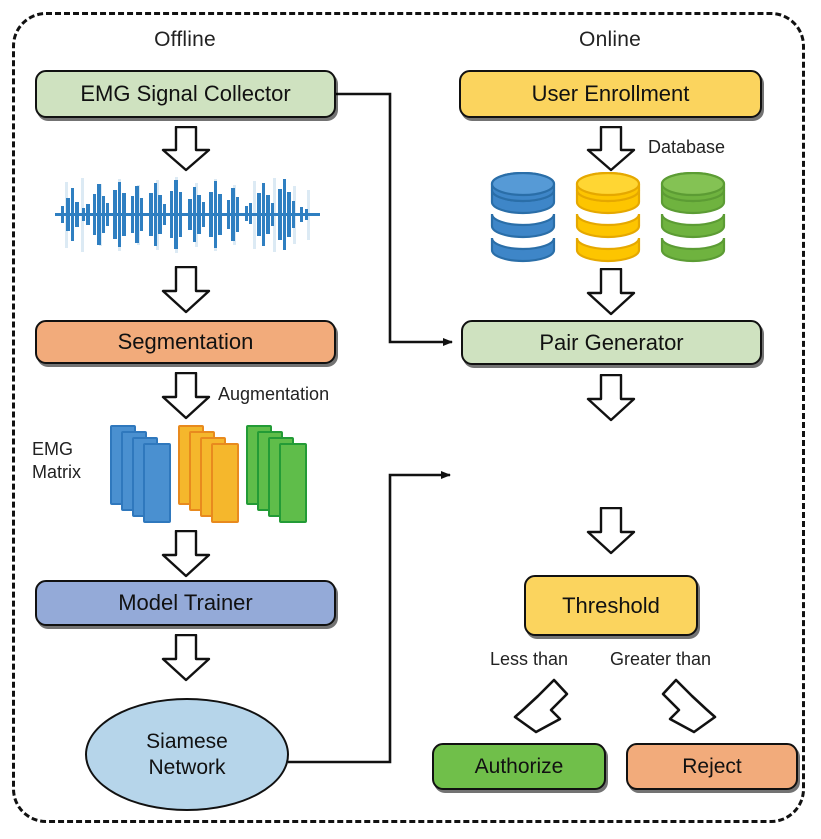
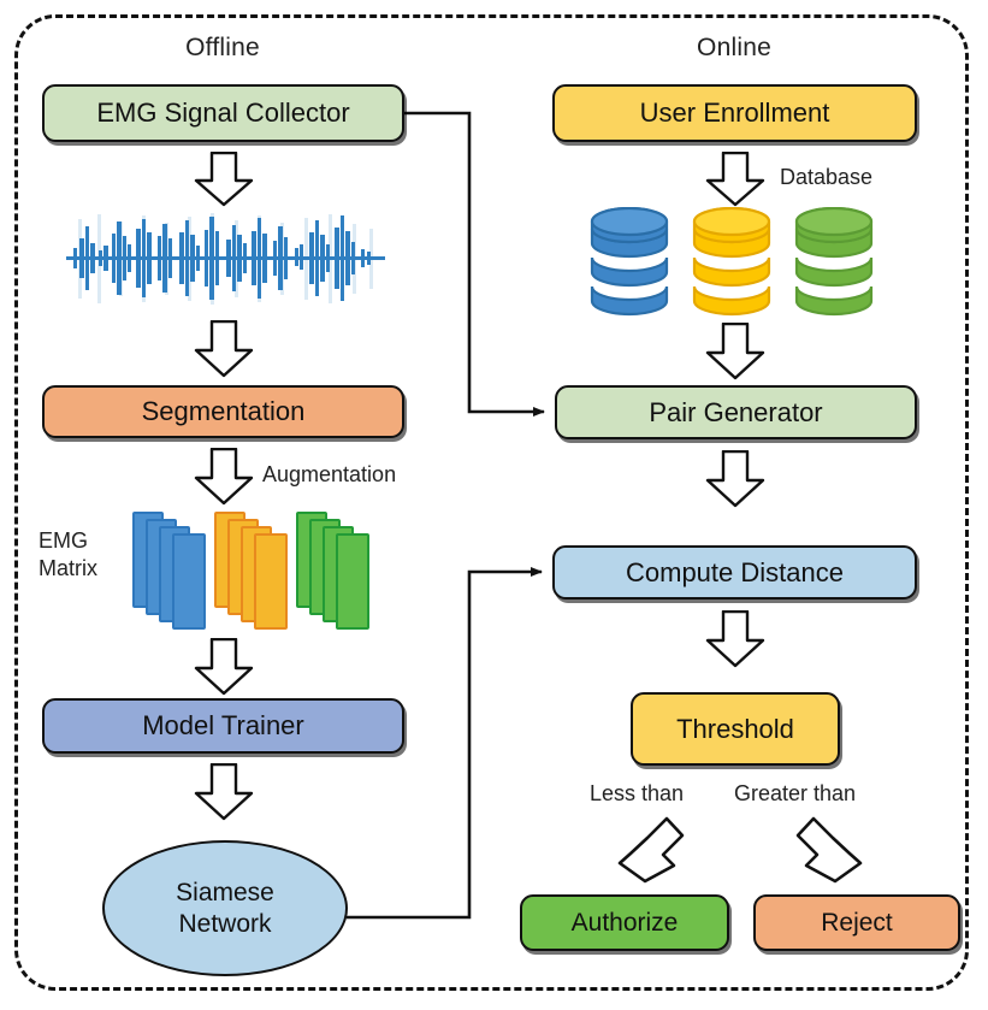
  Offline
  Online
  EMG Signal Collector
  Segmentation
  Augmentation
  EMG
  Matrix
  Model Trainer
  Siamese
  Network
  User Enrollment
  Database
  Pair Generator
+ Compute Distance
  Threshold
  Less than
  Greater than
  Authorize
  Reject
